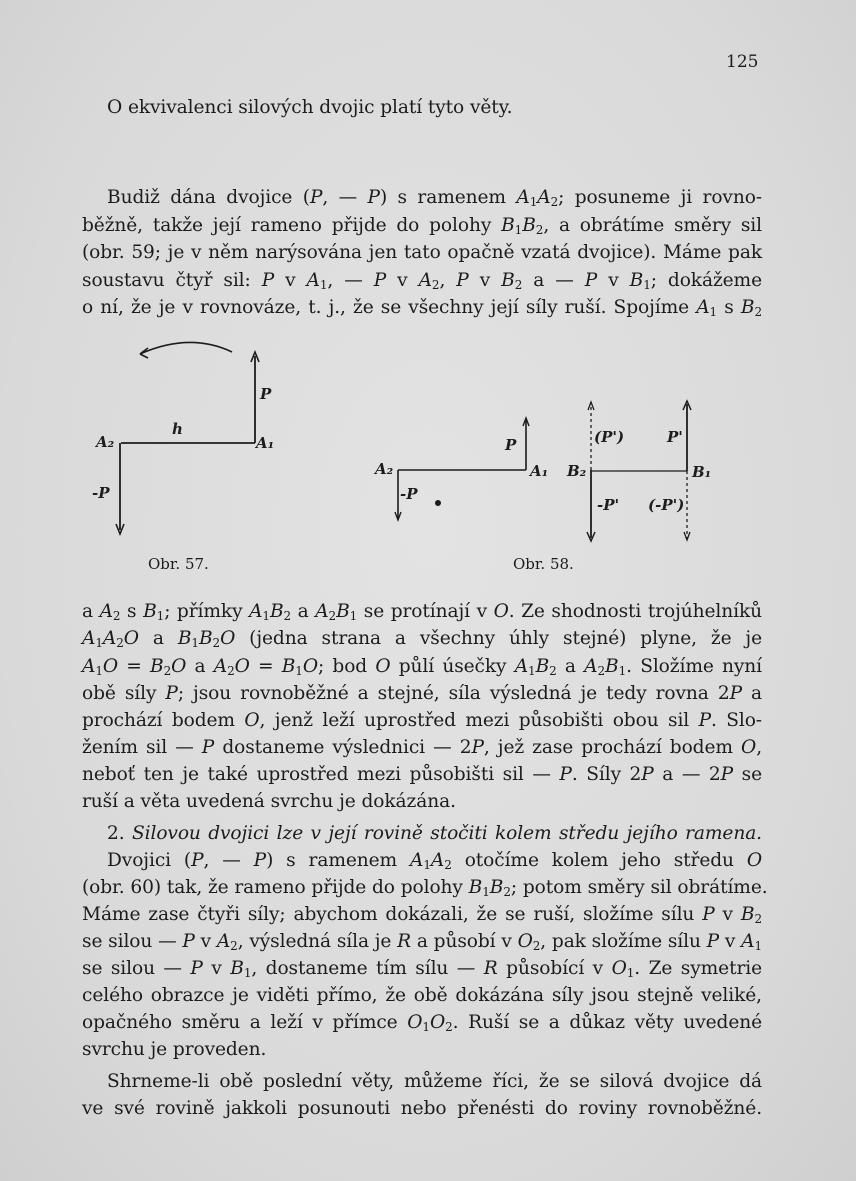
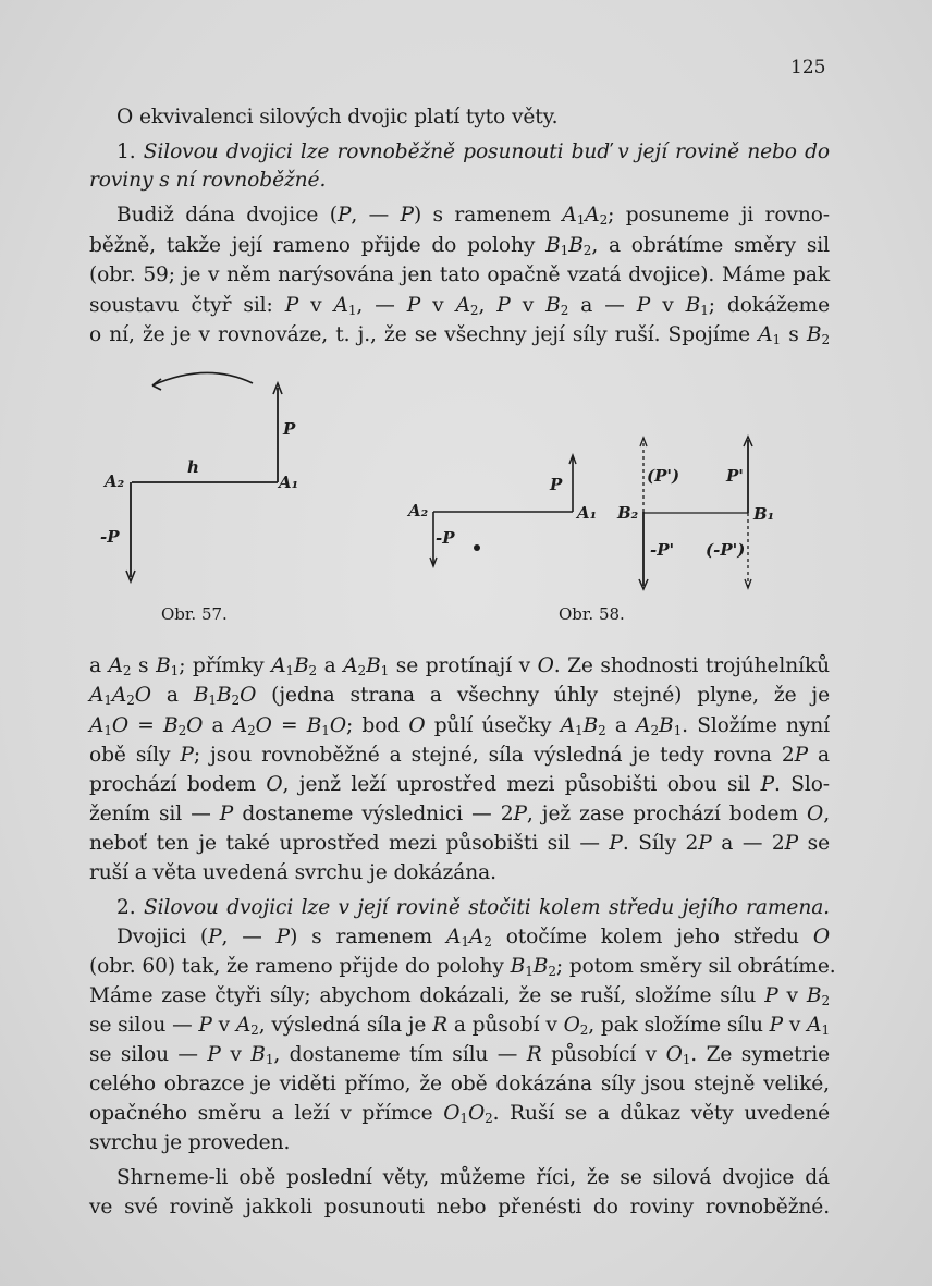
  125
  O ekvivalenci silových dvojic platí tyto věty.
+ 1. Silovou dvojici lze rovnoběžně posunouti buď v její rovině nebo do
+ roviny s ní rovnoběžné.
  Budiž dána dvojice (P, — P) s ramenem A1A2; posuneme ji rovno-
  běžně, takže její rameno přijde do polohy B1B2, a obrátíme směry sil
  (obr. 59; je v něm narýsována jen tato opačně vzatá dvojice). Máme pak
  soustavu čtyř sil: P v A1, — P v A2, P v B2 a — P v B1; dokážeme
  o ní, že je v rovnováze, t. j., že se všechny její síly ruší. Spojíme A1 s B2
  P
  h
  A₂
  A₁
  -P
  Obr. 57.
  P
  A₂
  A₁
  -P
  (P')
  P'
  B₂
  B₁
  -P'
  (-P')
  Obr. 58.
  a A2 s B1; přímky A1B2 a A2B1 se protínají v O. Ze shodnosti trojúhelníků
  A1A2O a B1B2O (jedna strana a všechny úhly stejné) plyne, že je
  A1O = B2O a A2O = B1O; bod O půlí úsečky A1B2 a A2B1. Složíme nyní
  obě síly P; jsou rovnoběžné a stejné, síla výsledná je tedy rovna 2P a
  prochází bodem O, jenž leží uprostřed mezi působišti obou sil P. Slo-
  žením sil — P dostaneme výslednici — 2P, jež zase prochází bodem O,
  neboť ten je také uprostřed mezi působišti sil — P. Síly 2P a — 2P se
  ruší a věta uvedená svrchu je dokázána.
  2. Silovou dvojici lze v její rovině stočiti kolem středu jejího ramena.
  Dvojici (P, — P) s ramenem A1A2 otočíme kolem jeho středu O
  (obr. 60) tak, že rameno přijde do polohy B1B2; potom směry sil obrátíme.
  Máme zase čtyři síly; abychom dokázali, že se ruší, složíme sílu P v B2
  se silou — P v A2, výsledná síla je R a působí v O2, pak složíme sílu P v A1
  se silou — P v B1, dostaneme tím sílu — R působící v O1. Ze symetrie
  celého obrazce je viděti přímo, že obě dokázána síly jsou stejně veliké,
  opačného směru a leží v přímce O1O2. Ruší se a důkaz věty uvedené
  svrchu je proveden.
  Shrneme-li obě poslední věty, můžeme říci, že se silová dvojice dá
  ve své rovině jakkoli posunouti nebo přenésti do roviny rovnoběžné.
